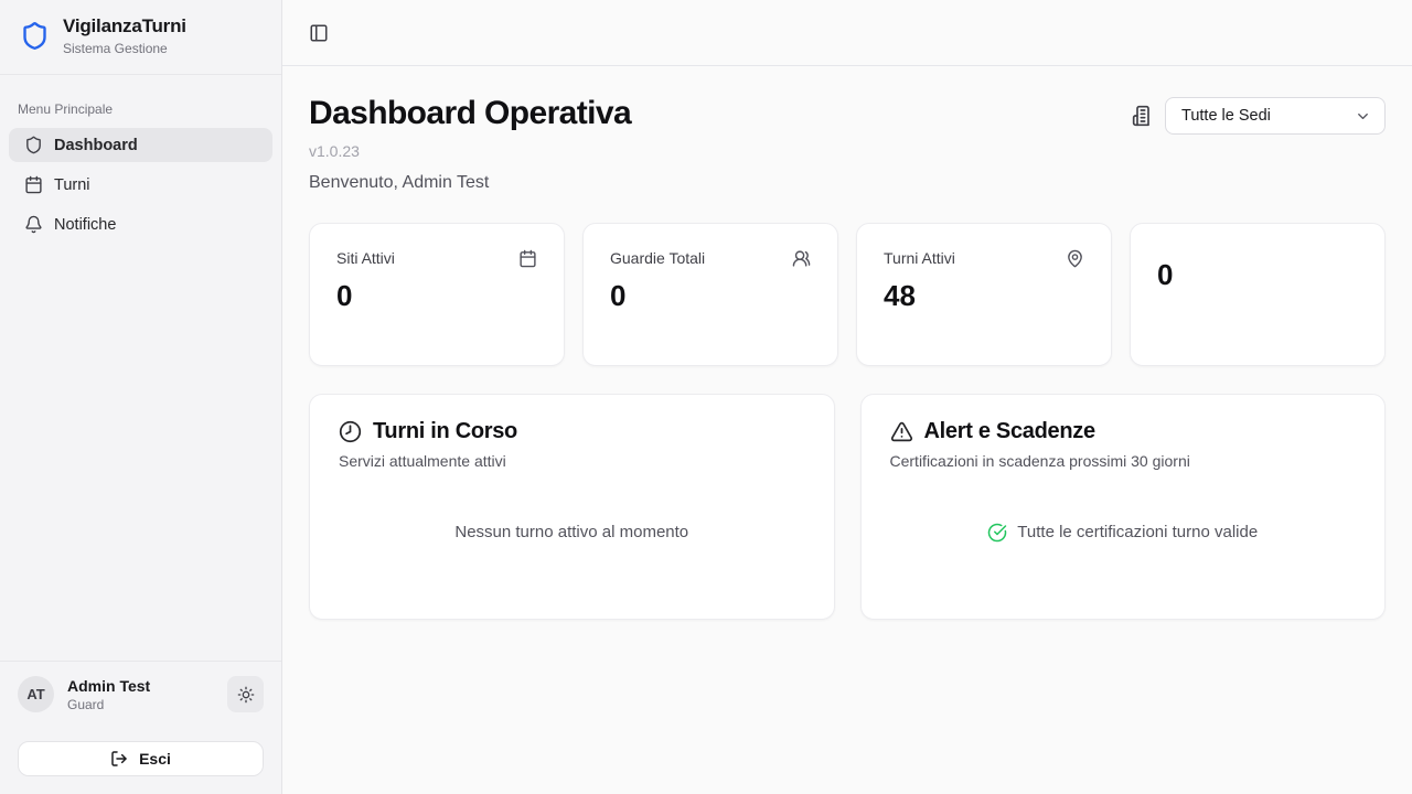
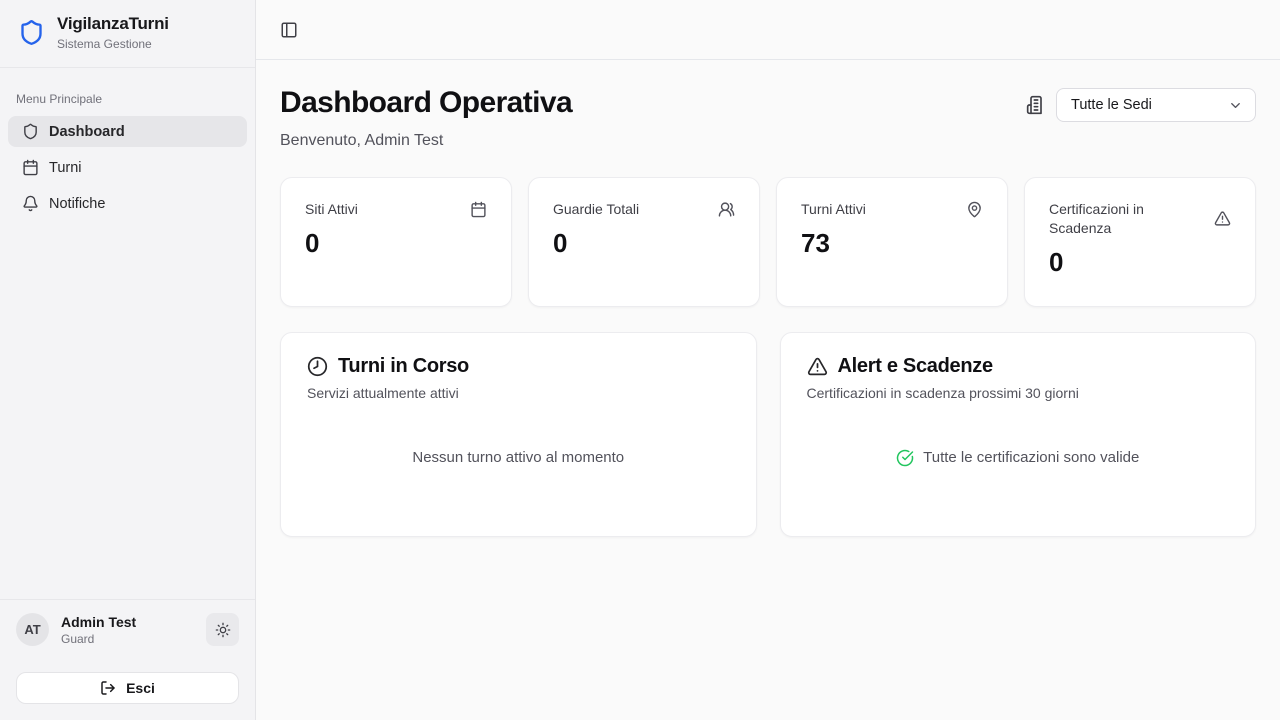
  VigilanzaTurni
  Sistema Gestione
  Menu Principale
  Dashboard
  Turni
  Notifiche
  AT
  Admin Test
  Guard
  Esci
  Dashboard Operativa
- v1.0.23
  Benvenuto, Admin Test
  Tutte le Sedi
  Siti Attivi
  0
  Guardie Totali
  0
  Turni Attivi
- 48
+ 73
+ Certificazioni in Scadenza
  0
  Turni in Corso
  Servizi attualmente attivi
  Nessun turno attivo al momento
  Alert e Scadenze
  Certificazioni in scadenza prossimi 30 giorni
- Tutte le certificazioni turno valide
+ Tutte le certificazioni sono valide
